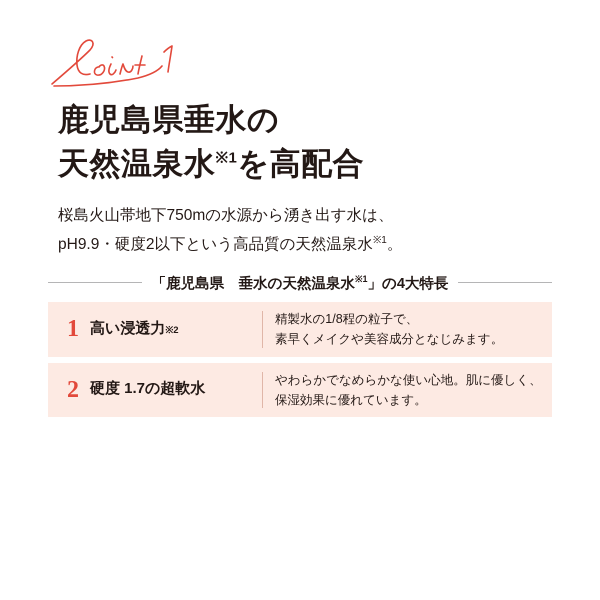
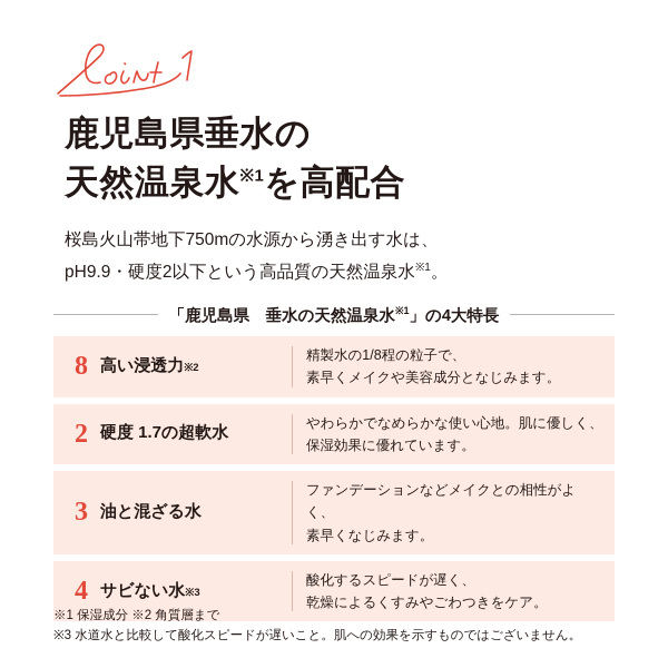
  鹿児島県垂水の 天然温泉水※1を高配合
  桜島火山帯地下750mの水源から湧き出す水は、 pH9.9・硬度2以下という高品質の天然温泉水※1。
  「鹿児島県 垂水の天然温泉水※1」の4大特長
- 1
+ 8
  高い浸透力
  ※2
  精製水の1/8程の粒子で、
  素早くメイクや美容成分となじみます。
  2
  硬度 1.7の超軟水
  やわらかでなめらかな使い心地。肌に優しく、
  保湿効果に優れています。
+ 3
+ 油と混ざる水
+ ファンデーションなどメイクとの相性がよく、
+ 素早くなじみます。
+ 4
+ サビない水
+ ※3
+ 酸化するスピードが遅く、
+ 乾燥によるくすみやごわつきをケア。
+ ※1 保湿成分 ※2 角質層まで
+ ※3 水道水と比較して酸化スピードが遅いこと。肌への効果を示すものではございません。
